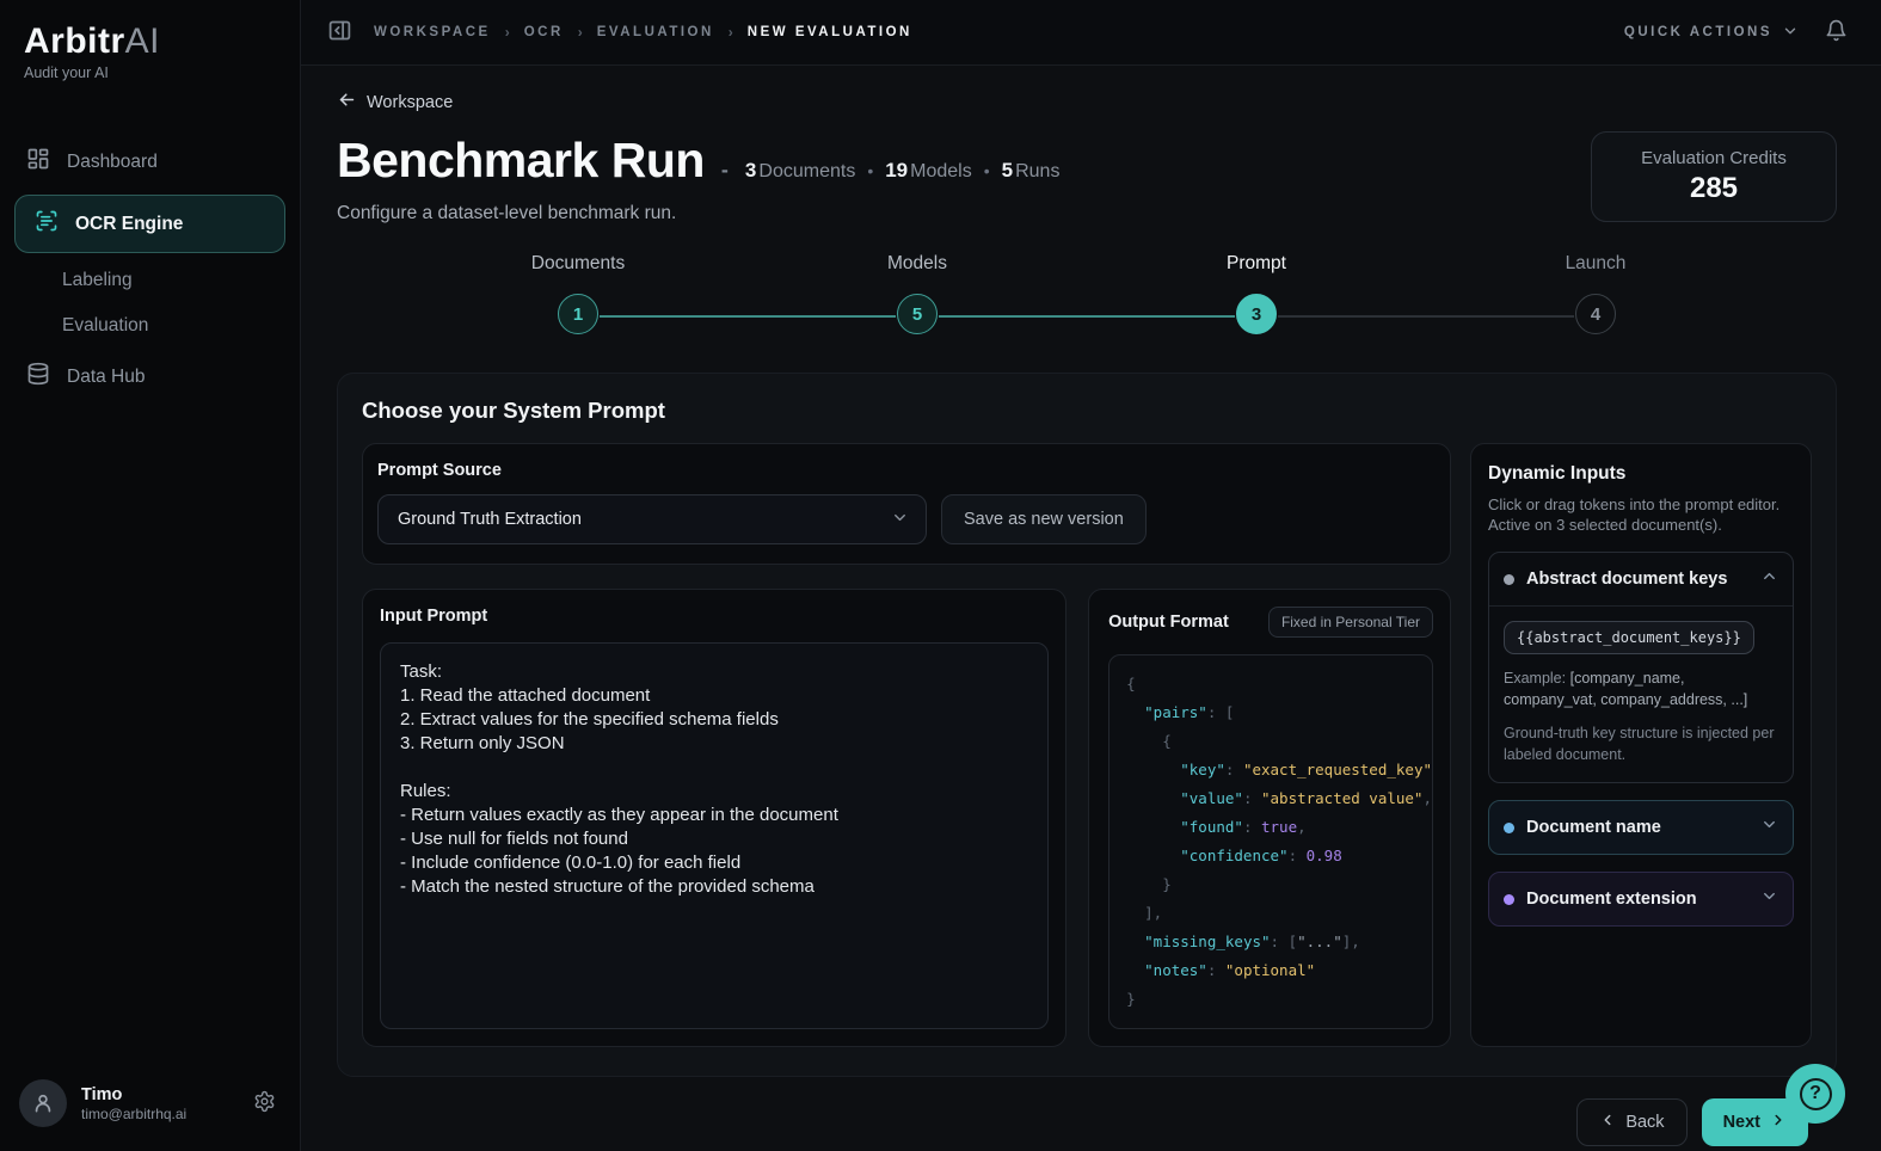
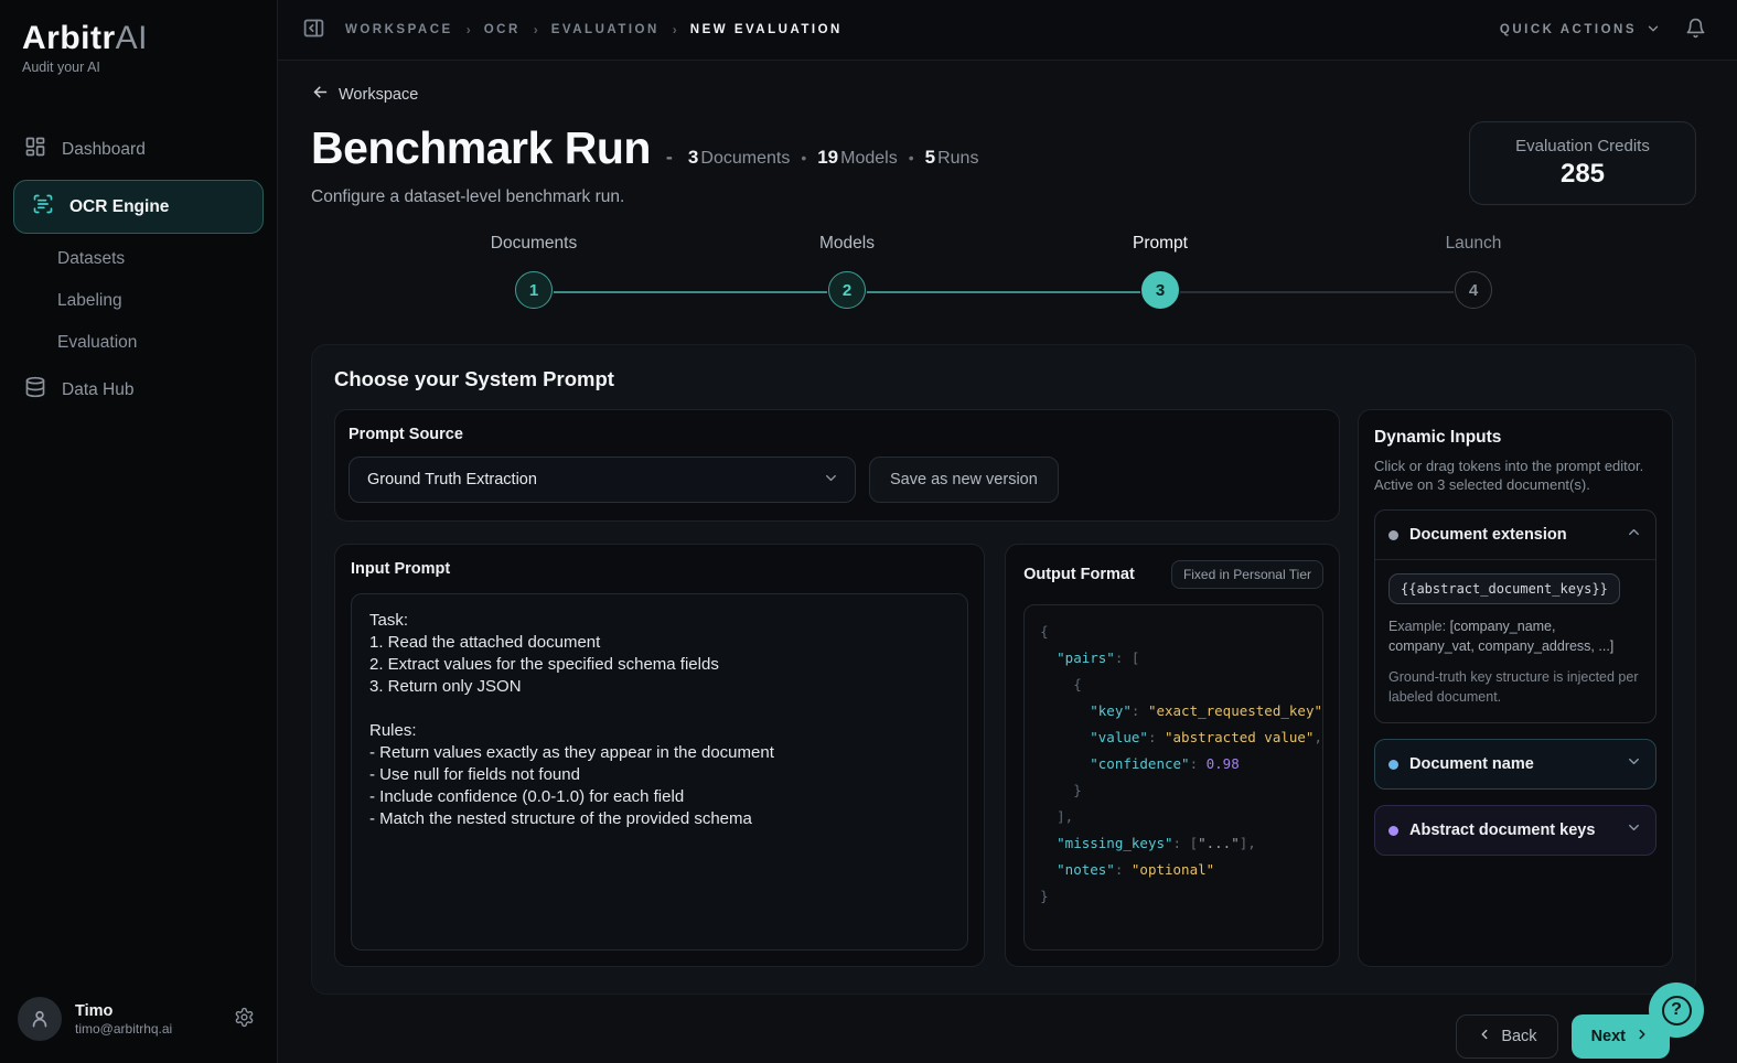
  ArbitrAI
  Audit your AI
  Dashboard
  OCR Engine
+ Datasets
  Labeling
  Evaluation
  Data Hub
  Timo
  timo@arbitrhq.ai
  WORKSPACE
  ›
  OCR
  ›
  EVALUATION
  ›
  NEW EVALUATION
  QUICK ACTIONS
  Workspace
  Benchmark Run
  -
  3Documents
  •
  19Models
  •
  5Runs
  Configure a dataset-level benchmark run.
  Evaluation Credits
  285
  Documents
  1
  Models
- 5
+ 2
  Prompt
  3
  Launch
  4
  Choose your System Prompt
  Prompt Source
  Ground Truth Extraction
  Save as new version
  Input Prompt
  Task:
  1. Read the attached document
  2. Extract values for the specified schema fields
  3. Return only JSON
  Rules:
  - Return values exactly as they appear in the document
  - Use null for fields not found
  - Include confidence (0.0-1.0) for each field
  - Match the nested structure of the provided schema
  Output Format
  Fixed in Personal Tier
  {
  "pairs": [
  {
  "key": "exact_requested_key"
  "value": "abstracted value",
- "found": true,
  "confidence": 0.98
  }
  ],
  "missing_keys": ["..."],
  "notes": "optional"
  }
  Dynamic Inputs
  Click or drag tokens into the prompt editor.
  Active on 3 selected document(s).
- Abstract document keys
+ Document extension
  {{abstract_document_keys}}
  Example: [company_name, company_vat, company_address, ...]
  Ground-truth key structure is injected per labeled document.
  Document name
- Document extension
+ Abstract document keys
  Back
  Next
  ?
